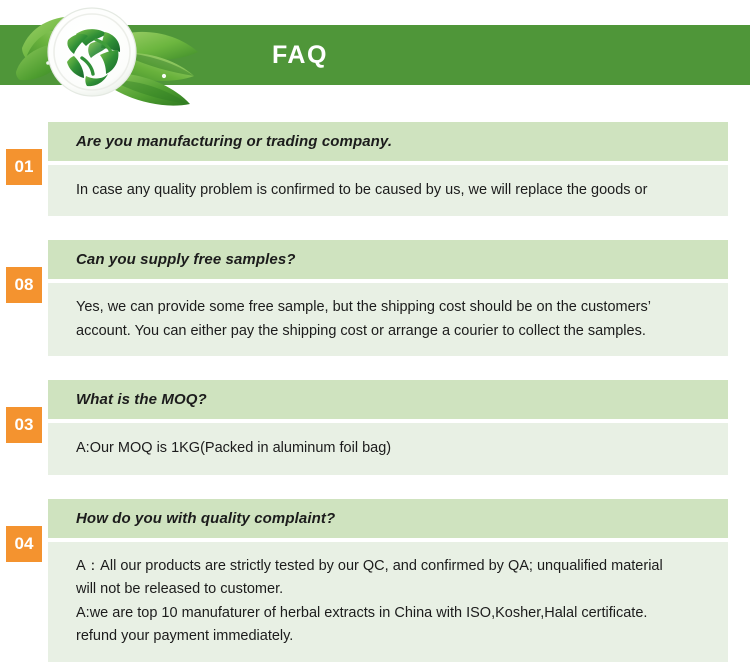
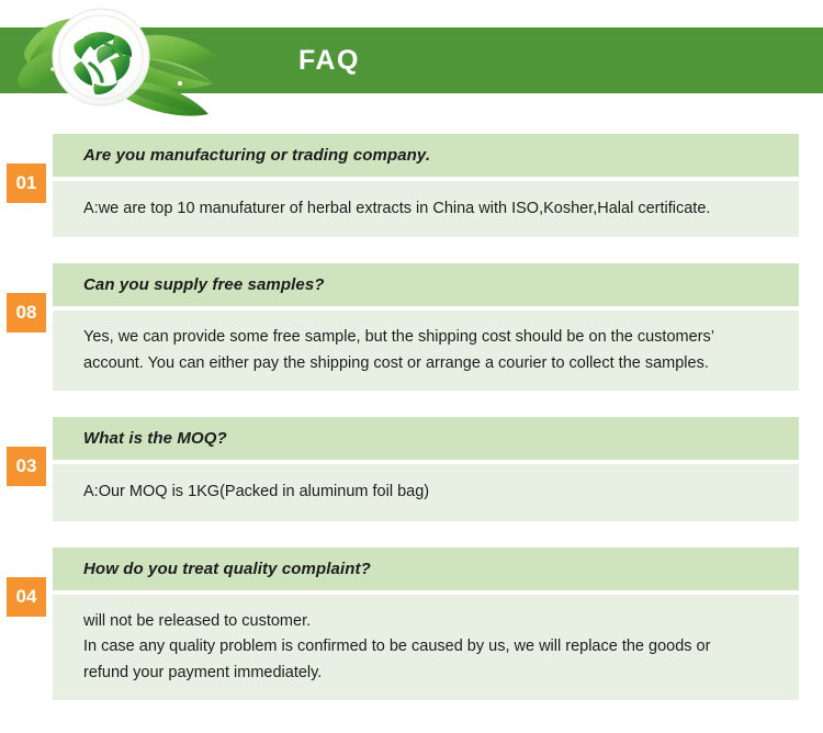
  FAQ
  01
  Are you manufacturing or trading company.
- In case any quality problem is confirmed to be caused by us, we will replace the goods or
+ A:we are top 10 manufaturer of herbal extracts in China with ISO,Kosher,Halal certificate.
  08
  Can you supply free samples?
  Yes, we can provide some free sample, but the shipping cost should be on the customers’
  account. You can either pay the shipping cost or arrange a courier to collect the samples.
  03
  What is the MOQ?
  A:Our MOQ is 1KG(Packed in aluminum foil bag)
  04
- How do you with quality complaint?
+ How do you treat quality complaint?
- A：All our products are strictly tested by our QC, and confirmed by QA; unqualified material
  will not be released to customer.
- A:we are top 10 manufaturer of herbal extracts in China with ISO,Kosher,Halal certificate.
+ In case any quality problem is confirmed to be caused by us, we will replace the goods or
  refund your payment immediately.
